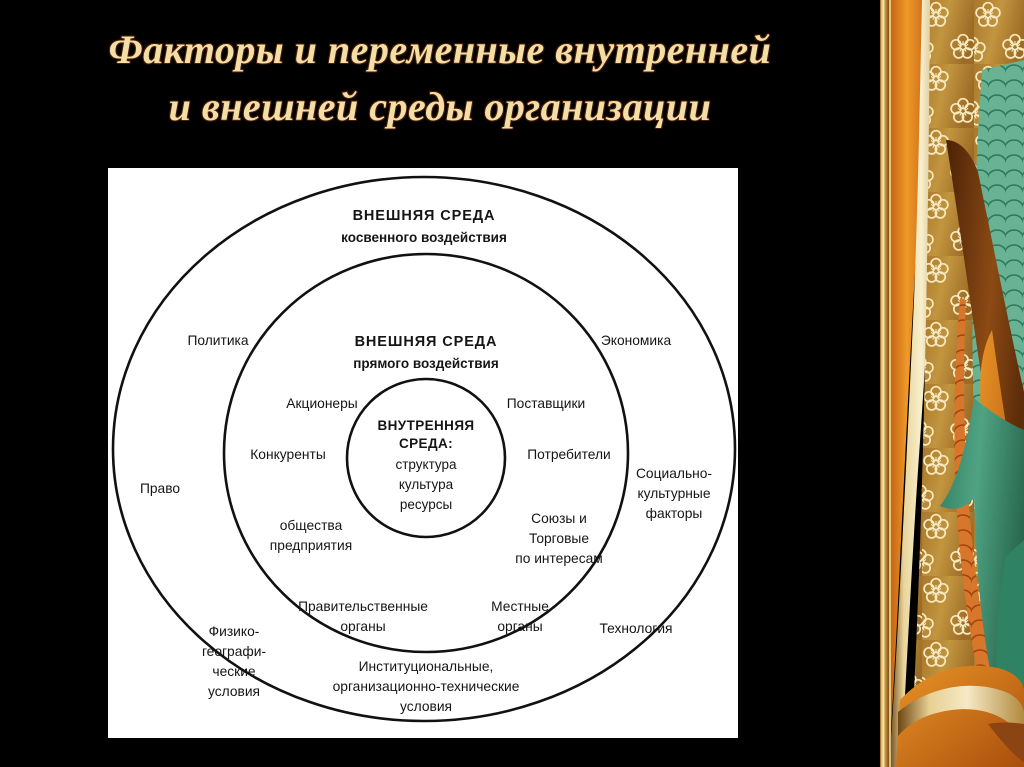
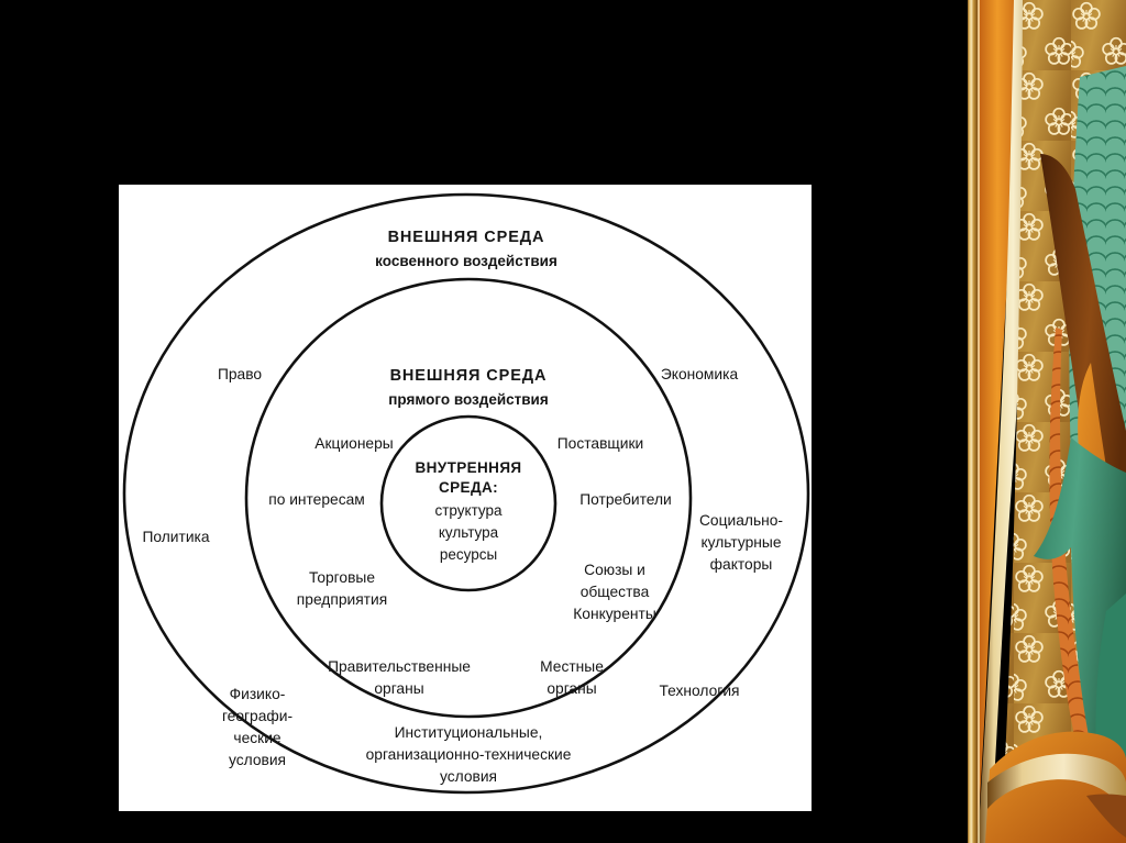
- Факторы и переменные внутренней
- и внешней среды организации
  ВНЕШНЯЯ СРЕДА
  косвенного воздействия
  ВНЕШНЯЯ СРЕДА
  прямого воздействия
  ВНУТРЕННЯЯ
  СРЕДА:
  структура
  культура
  ресурсы
- Политика
+ Право
  Экономика
- Право
+ Политика
  Социально-
  культурные
  факторы
  Физико-
  географи-
  ческие
  условия
  Технология
  Институциональные,
  организационно-технические
  условия
  Акционеры
  Поставщики
- Конкуренты
+ по интересам
  Потребители
- общества
+ Торговые
  предприятия
  Союзы и
- Торговые
+ общества
- по интересам
+ Конкуренты
  Правительственные
  органы
  Местные
  органы
